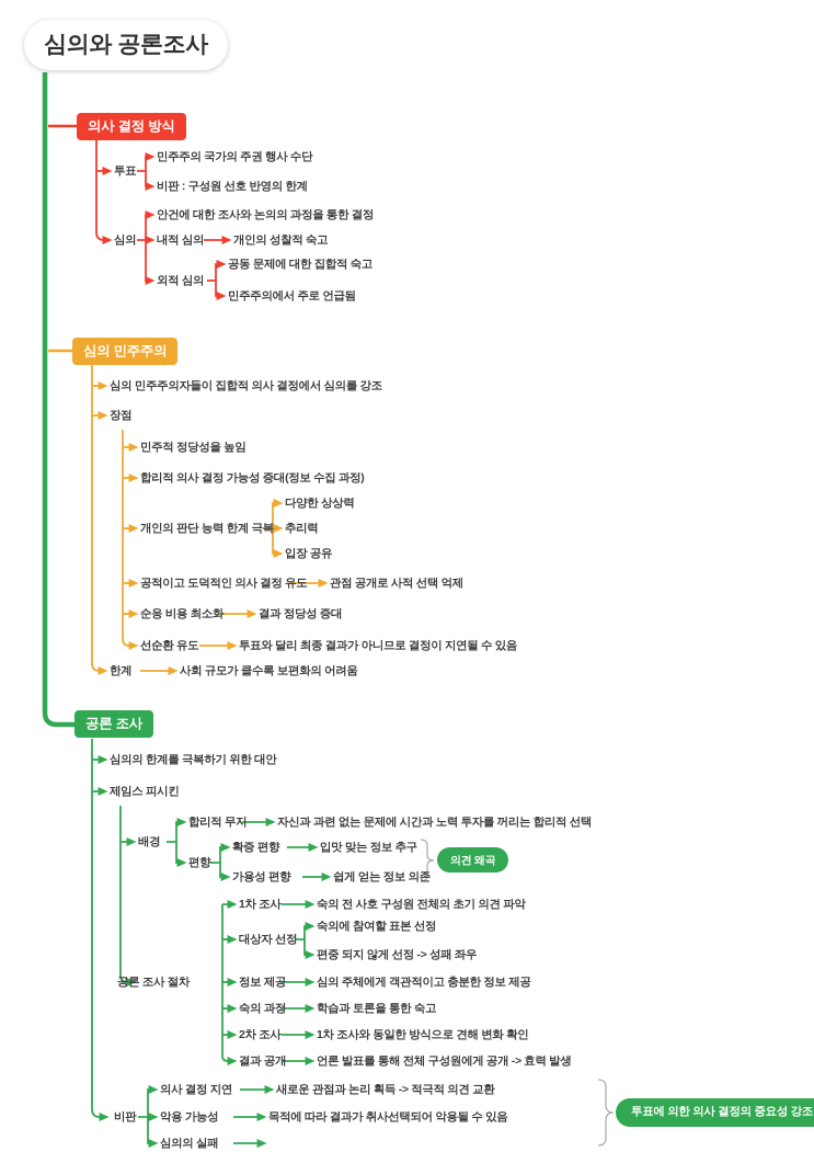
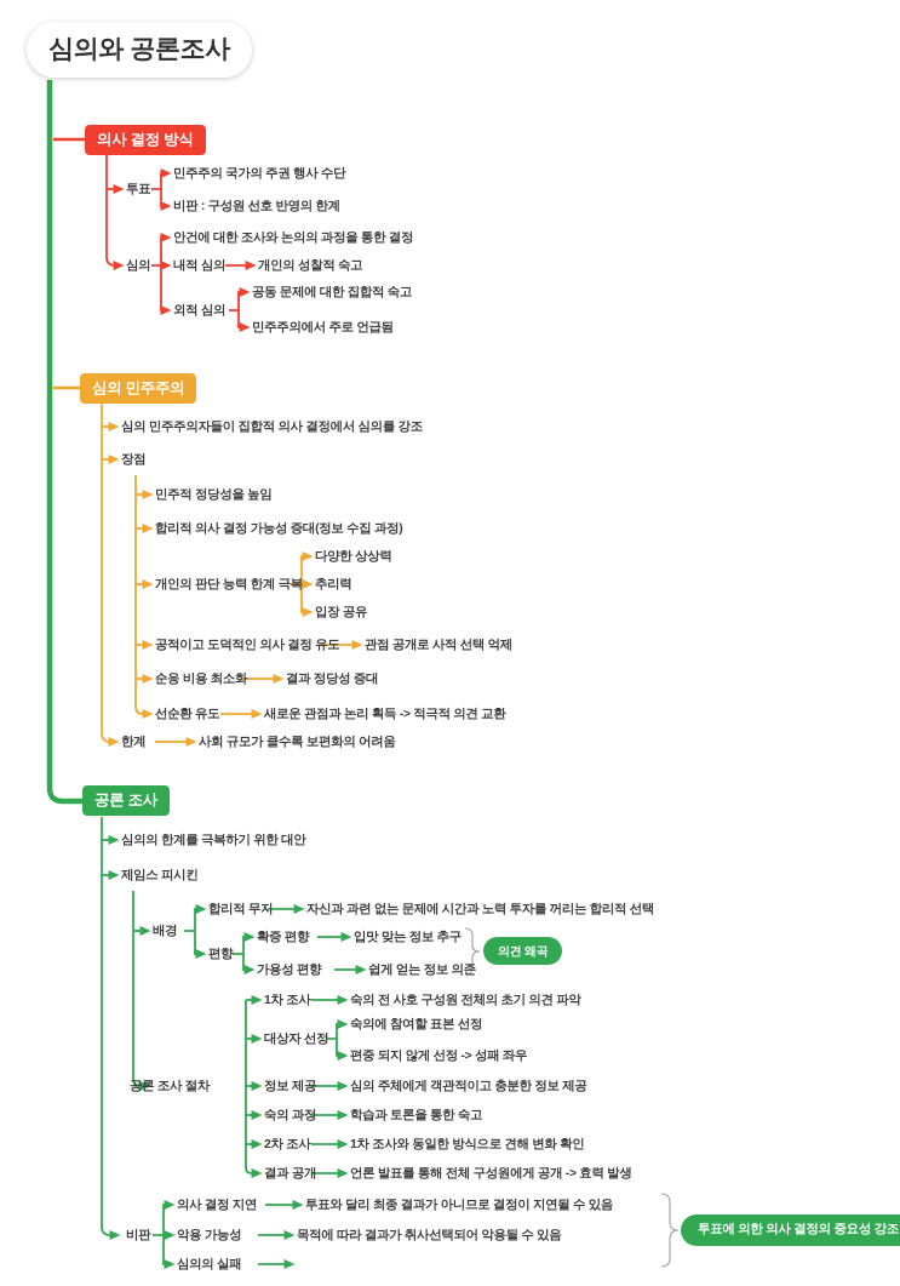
  심의와 공론조사
  의사 결정 방식
  투표
  민주주의 국가의 주권 행사 수단
  비판 : 구성원 선호 반영의 한계
  심의
  안건에 대한 조사와 논의의 과정을 통한 결정
  내적 심의
  개인의 성찰적 숙고
  외적 심의
  공동 문제에 대한 집합적 숙고
  민주주의에서 주로 언급됨
  심의 민주주의
  심의 민주주의자들이 집합적 의사 결정에서 심의를 강조
  장점
  민주적 정당성을 높임
  합리적 의사 결정 가능성 증대(정보 수집 과정)
  개인의 판단 능력 한계 극복
  다양한 상상력
  추리력
  입장 공유
  공적이고 도덕적인 의사 결정 유도
  관점 공개로 사적 선택 억제
  순응 비용 최소화
  결과 정당성 증대
  선순환 유도
- 투표와 달리 최종 결과가 아니므로 결정이 지연될 수 있음
+ 새로운 관점과 논리 획득 -> 적극적 의견 교환
  한계
  사회 규모가 클수록 보편화의 어려움
  공론 조사
  심의의 한계를 극복하기 위한 대안
  제임스 피시킨
  배경
  합리적 무지
  자신과 과련 없는 문제에 시간과 노력 투자를 꺼리는 합리적 선택
  편향
  확증 편향
  입맛 맞는 정보 추구
  가용성 편향
  쉽게 얻는 정보 의존
  의견 왜곡
  공론 조사 절차
  1차 조사
  숙의 전 사호 구성원 전체의 초기 의견 파악
  대상자 선정
  숙의에 참여할 표본 선정
  편중 되지 않게 선정 -> 성패 좌우
  정보 제공
  심의 주체에게 객관적이고 충분한 정보 제공
  숙의 과정
  학습과 토론을 통한 숙고
  2차 조사
  1차 조사와 동일한 방식으로 견해 변화 확인
  결과 공개
  언론 발표를 통해 전체 구성원에게 공개 -> 효력 발생
  비판
  의사 결정 지연
- 새로운 관점과 논리 획득 -> 적극적 의견 교환
+ 투표와 달리 최종 결과가 아니므로 결정이 지연될 수 있음
  악용 가능성
  목적에 따라 결과가 취사선택되어 악용될 수 있음
  심의의 실패
  투표에 의한 의사 결정의 중요성 강조
